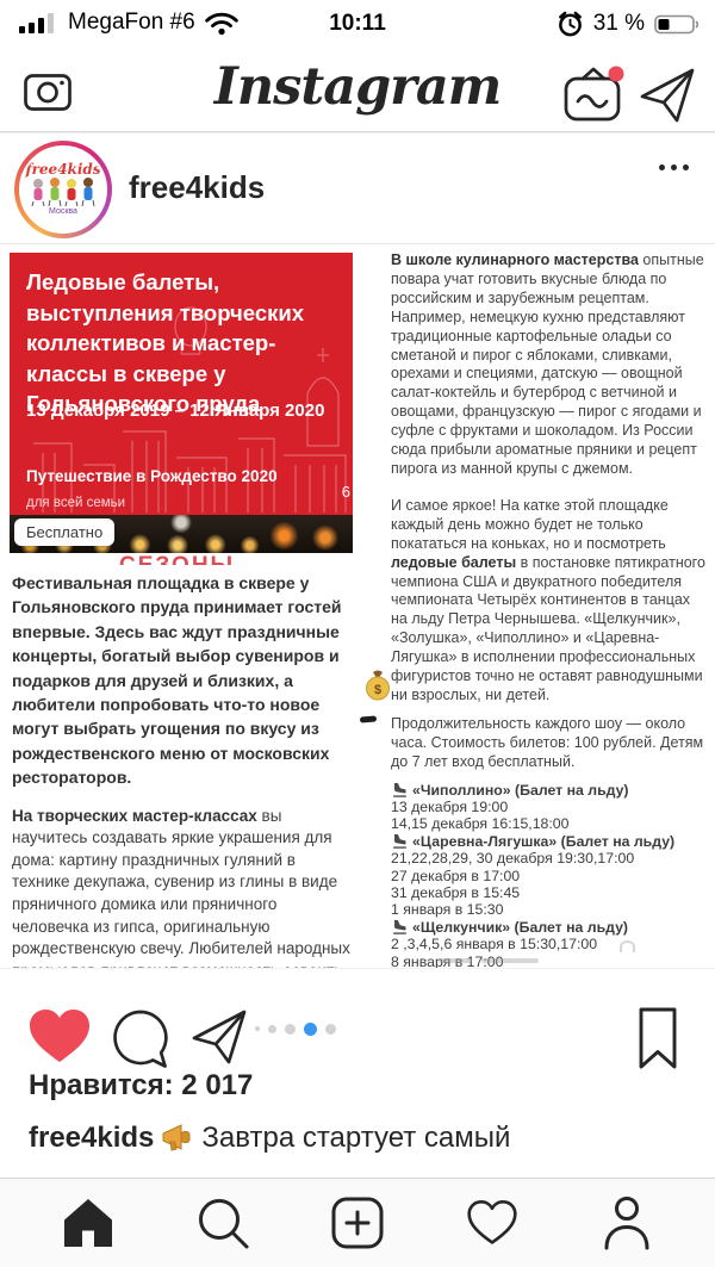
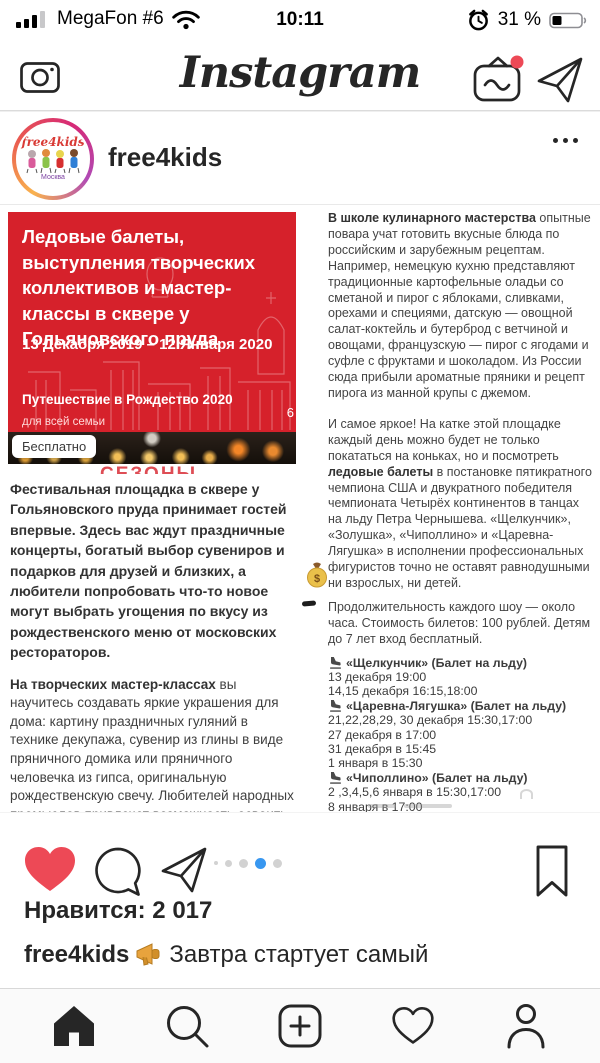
  MegaFon #6
  10:11
  31 %
  Instagram
  free4kids
  free4kids
  Ледовые балеты, выступления творческих коллективов и мастер-классы в сквере у Гольяновского пруда
  13 Декабря 2019 – 12 Января 2020
  Путешествие в Рождество 2020
  для всей семьи
  6
  Бесплатно
  Фестивальная площадка в сквере у Гольяновского пруда принимает гостей впервые. Здесь вас ждут праздничные концерты, богатый выбор сувениров и подарков для друзей и близких, а любители попробовать что-то новое могут выбрать угощения по вкусу из рождественского меню от московских рестораторов.
  $
  В школе кулинарного мастерства опытные повара учат готовить вкусные блюда по российским и зарубежным рецептам. Например, немецкую кухню представляют традиционные картофельные оладьи со сметаной и пирог с яблоками, сливками, орехами и специями, датскую — овощной салат-коктейль и бутерброд с ветчиной и овощами, французскую — пирог с ягодами и суфле с фруктами и шоколадом. Из России сюда прибыли ароматные пряники и рецепт пирога из манной крупы с джемом.
  И самое яркое! На катке этой площадке каждый день можно будет не только покататься на коньках, но и посмотреть ледовые балеты в постановке пятикратного чемпиона США и двукратного победителя чемпионата Четырёх континентов в танцах на льду Петра Чернышева. «Щелкунчик», «Золушка», «Чиполлино» и «Царевна-Лягушка» в исполнении профессиональных фигуристов точно не оставят равнодушными ни взрослых, ни детей.
  Продолжительность каждого шоу — около часа. Стоимость билетов: 100 рублей. Детям до 7 лет вход бесплатный.
- «Чиполлино» (Балет на льду)
+ «Щелкунчик» (Балет на льду)
  13 декабря 19:00
  14,15 декабря 16:15,18:00
  «Царевна-Лягушка» (Балет на льду)
- 21,22,28,29, 30 декабря 19:30,17:00
+ 21,22,28,29, 30 декабря 15:30,17:00
  27 декабря в 17:00
  31 декабря в 15:45
  1 января в 15:30
- «Щелкунчик» (Балет на льду)
+ «Чиполлино» (Балет на льду)
  2 ,3,4,5,6 января в 15:30,17:00
  8 января в 17:00
  Нравится: 2 017
  free4kids
  Завтра стартует самый
